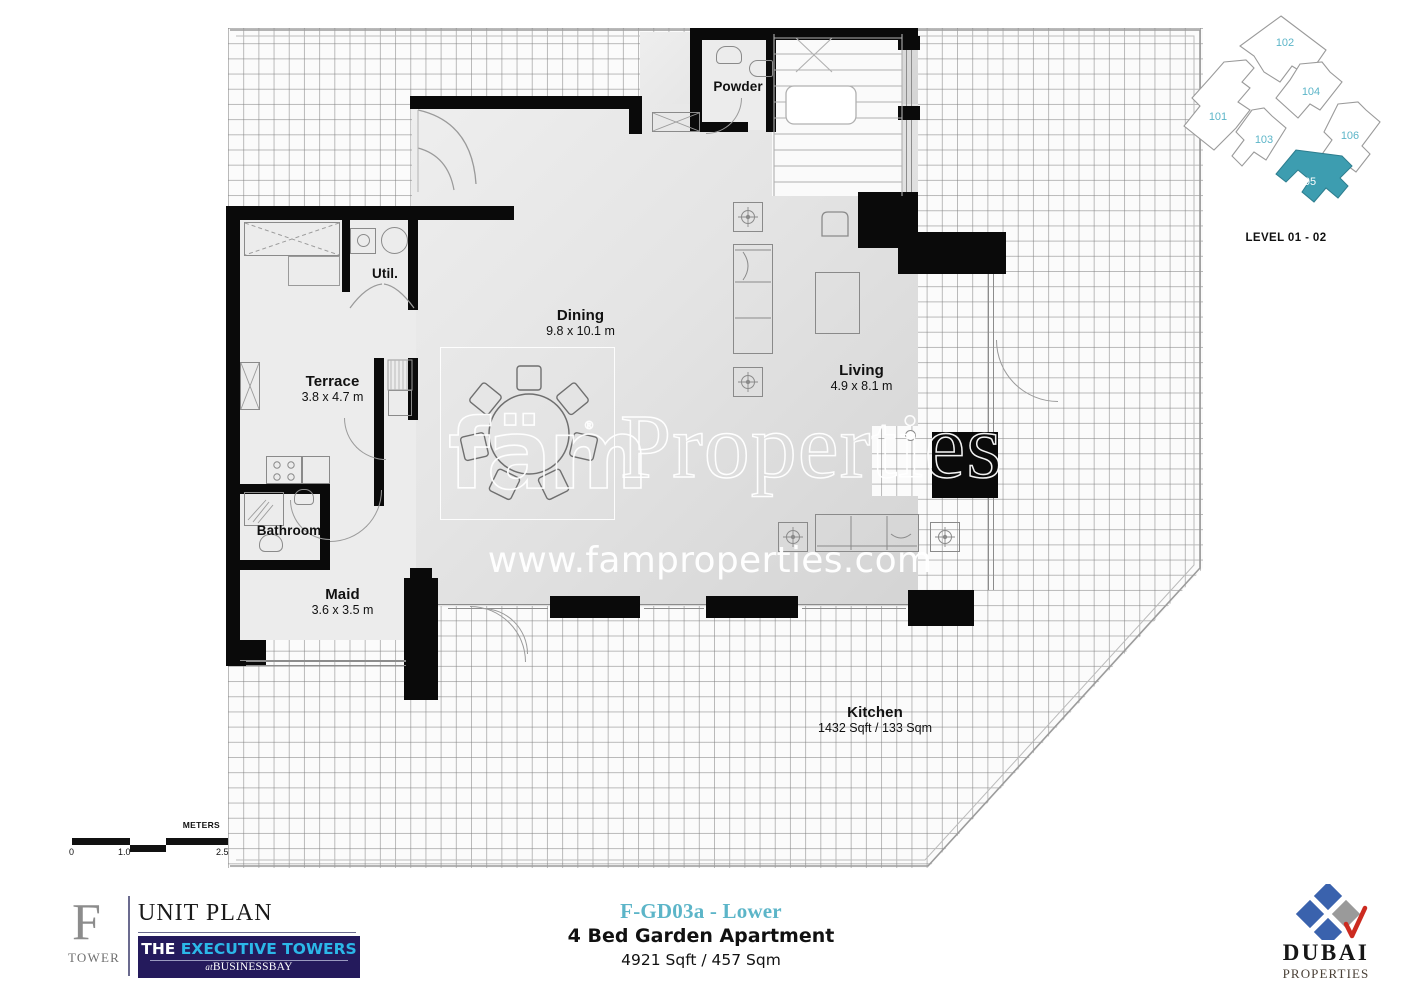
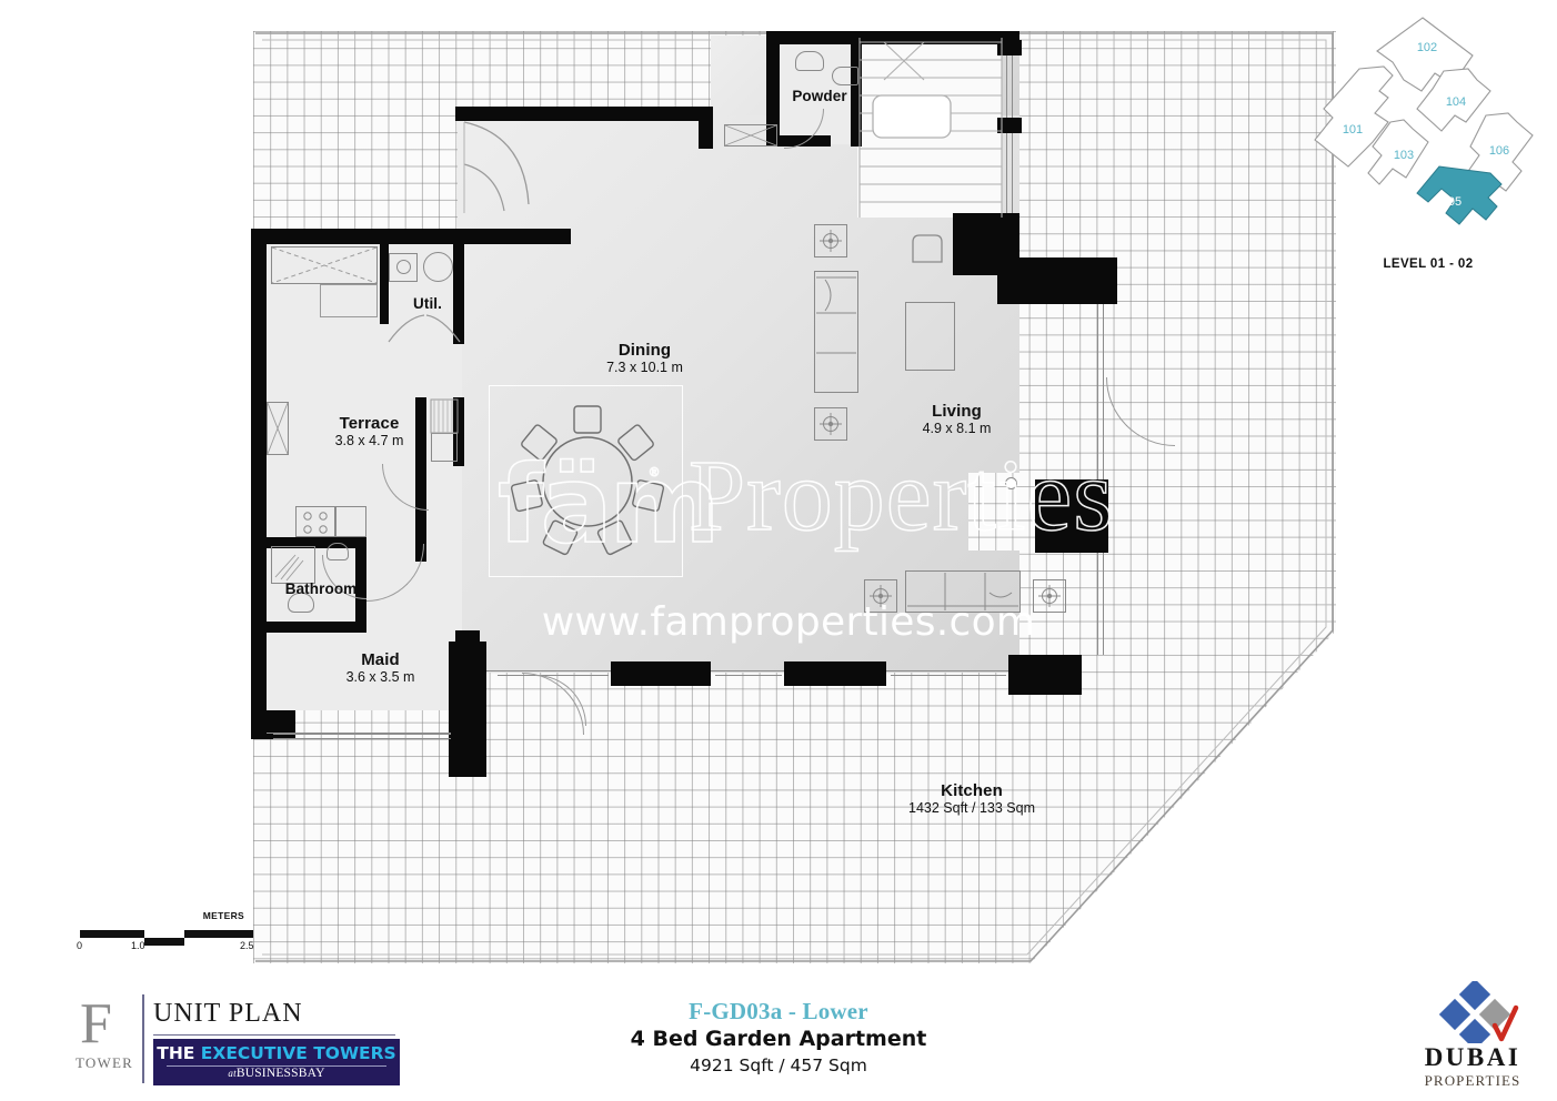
  Powder
  Util.
  Terrace
  3.8 x 4.7 m
  Dining
- 9.8 x 10.1 m
+ 7.3 x 10.1 m
  Living
  4.9 x 8.1 m
  Bathroom
  Maid
  3.6 x 3.5 m
  Kitchen
  1432 Sqft / 133 Sqm
  fäm
  ®
  Properties
  www.famproperties.com
  METERS
  0
  1.0
  2.5
  102
  101
  104
  103
  106
  105
  LEVEL 01 - 02
  F
  TOWER
  UNIT PLAN
  THE EXECUTIVE TOWERS
  atBUSINESSBAY
  F-GD03a - Lower
  4 Bed Garden Apartment
  4921 Sqft / 457 Sqm
  DUBAI
  PROPERTIES
